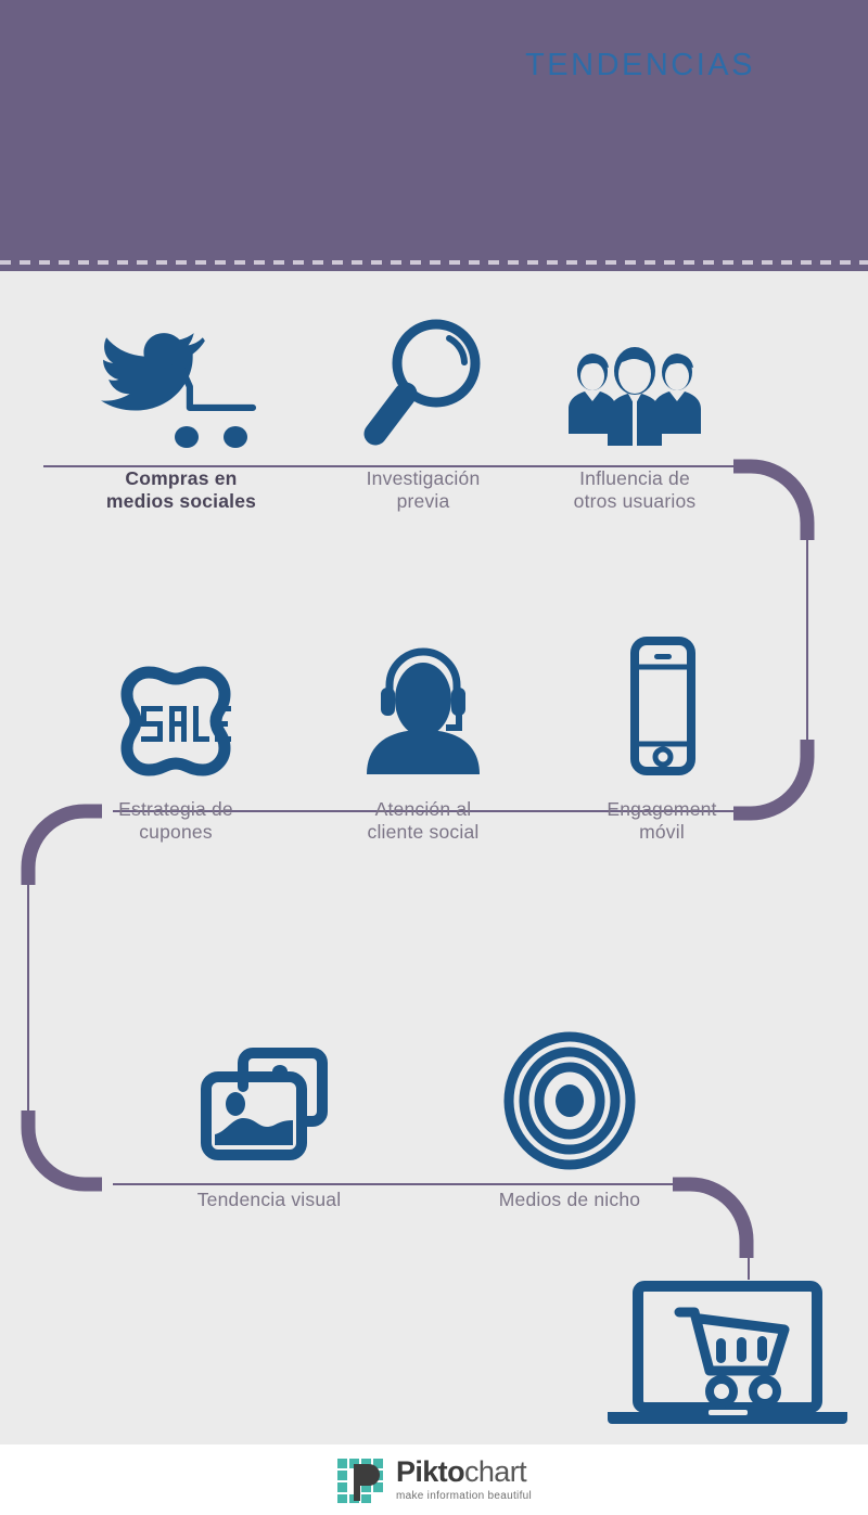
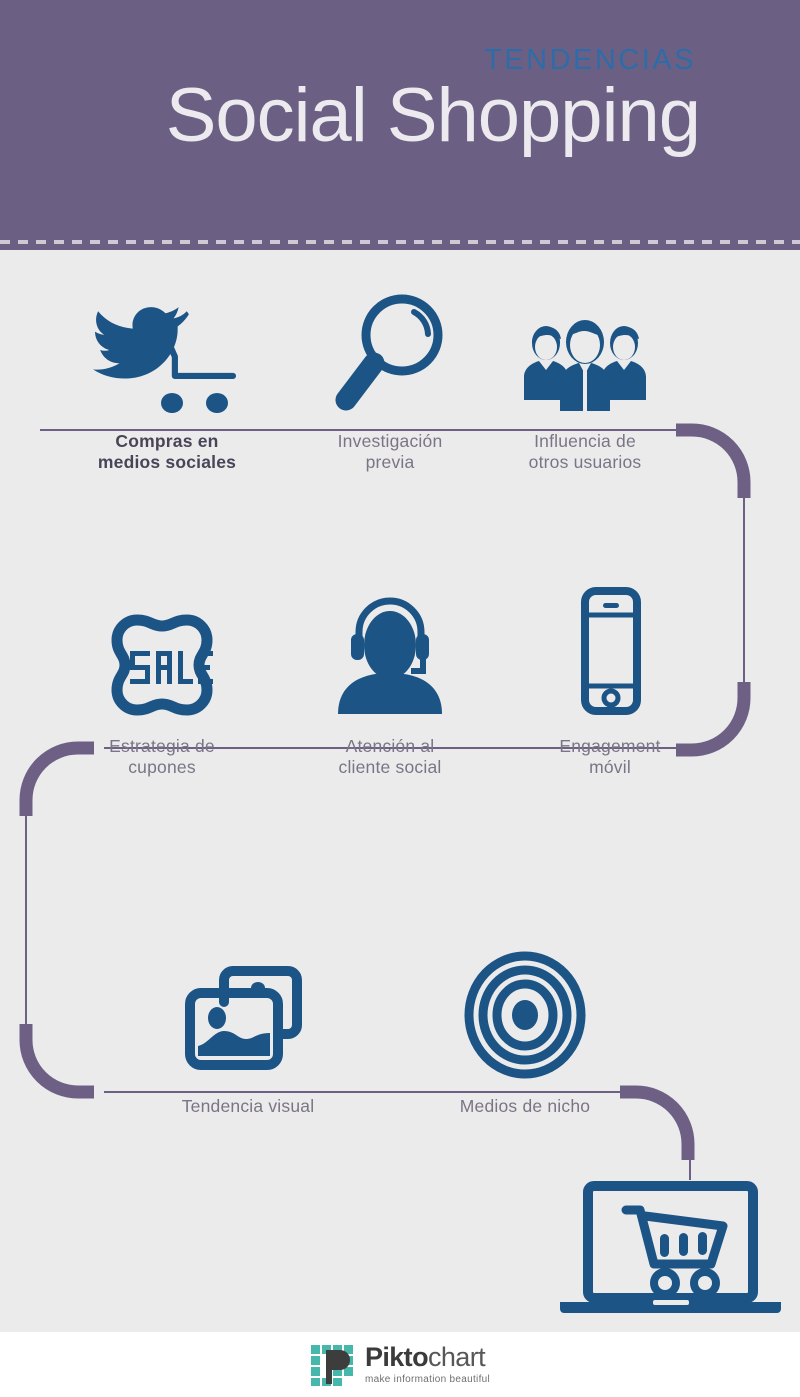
  TENDENCIAS
+ Social Shopping
  Compras en
  medios sociales
  Investigación
  previa
  Influencia de
  otros usuarios
  Estrategia de
  cupones
  Atención al
  cliente social
  Engagement
  móvil
  Tendencia visual
  Medios de nicho
  Piktochart
  make information beautiful
